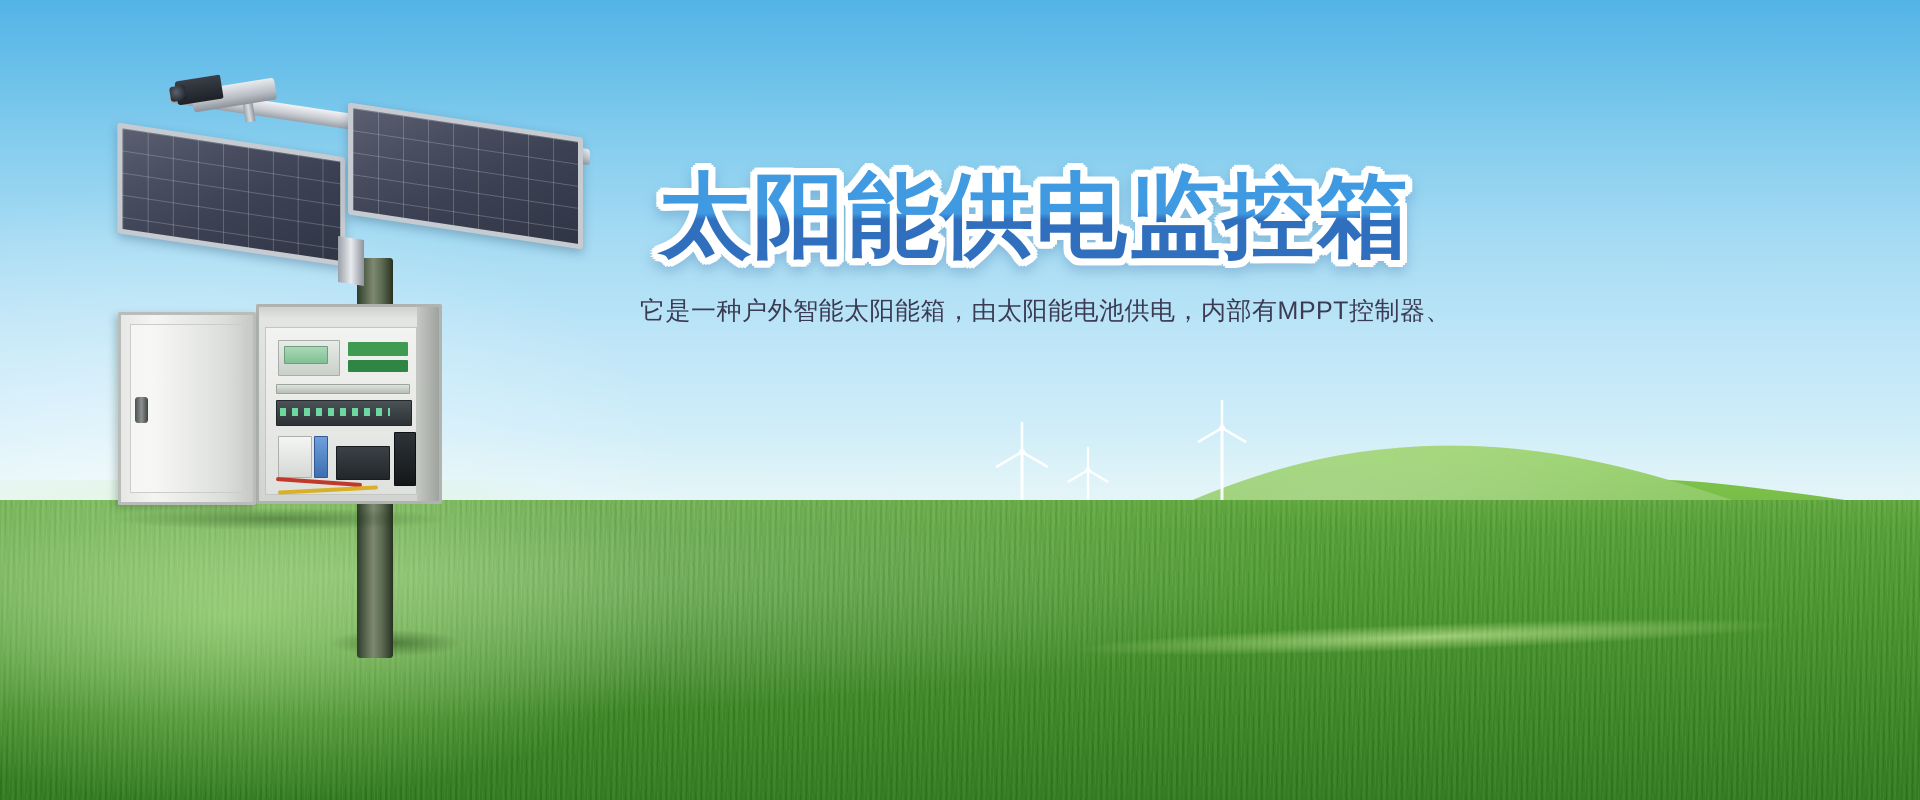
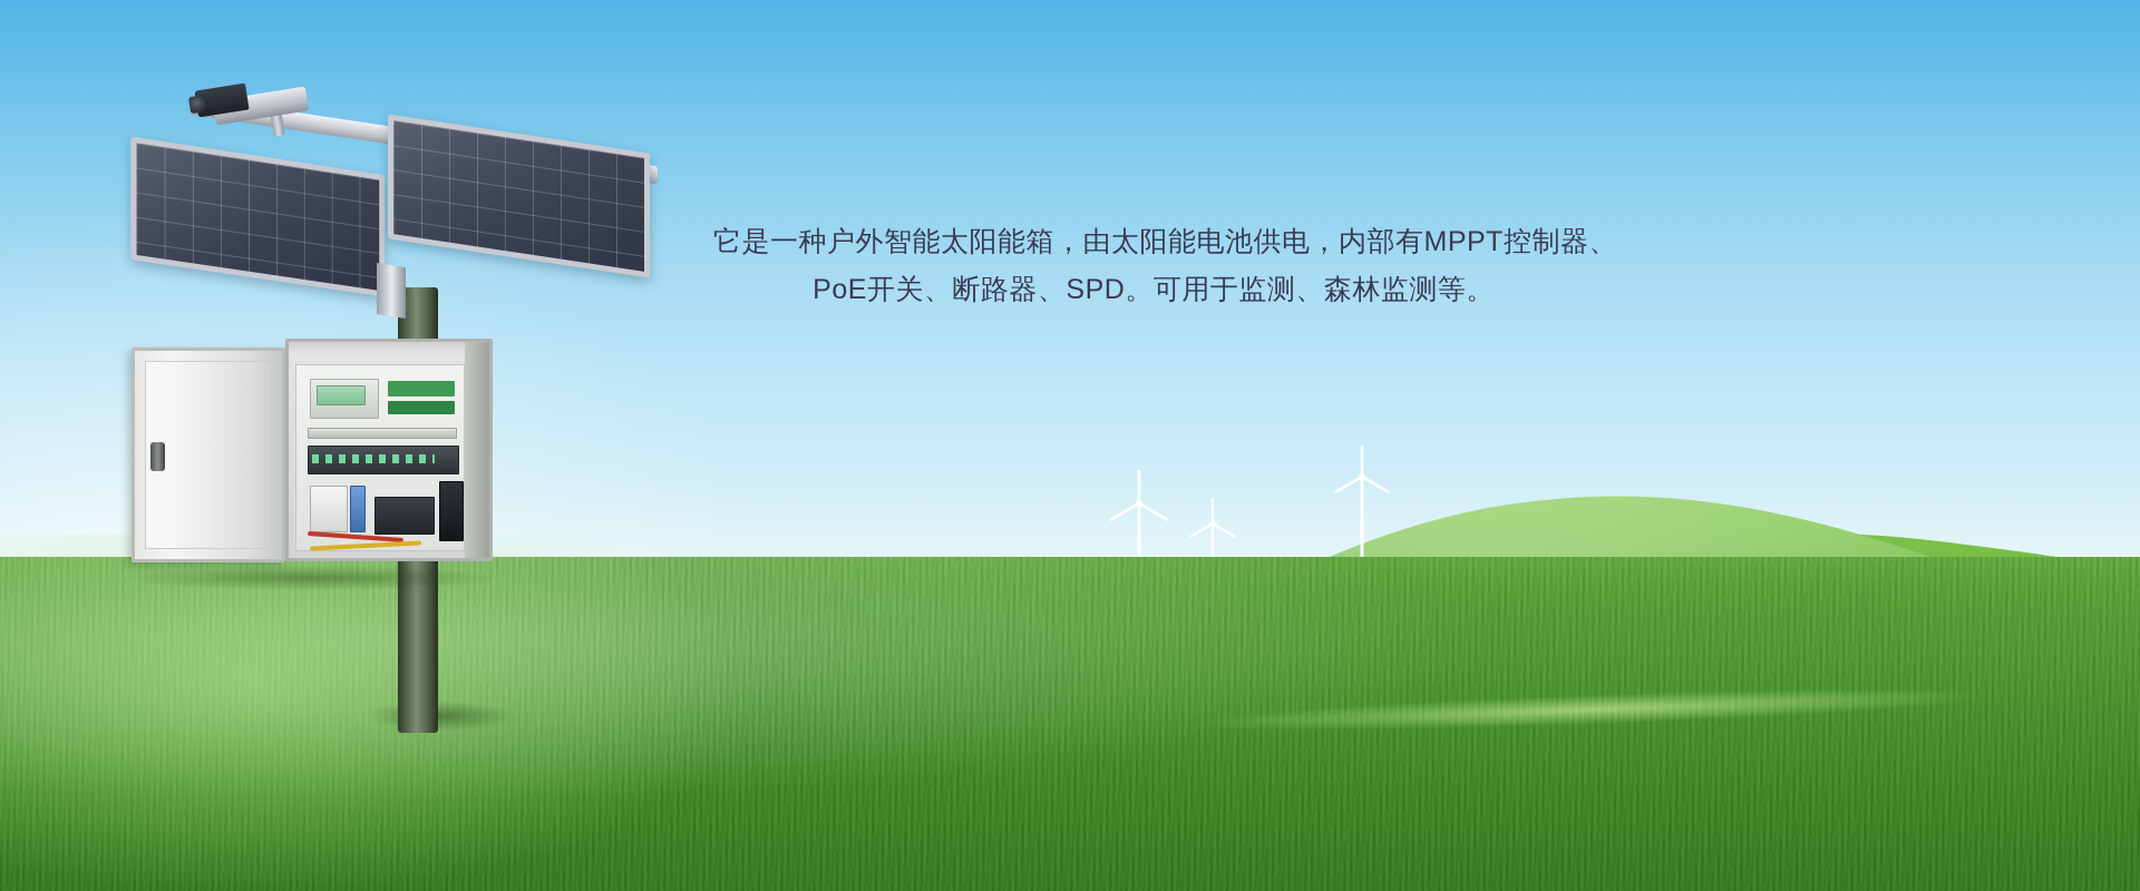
- 太阳能供电监控箱
  它是一种户外智能太阳能箱，由太阳能电池供电，内部有MPPT控制器、
+ PoE开关、断路器、SPD。可用于监测、森林监测等。
